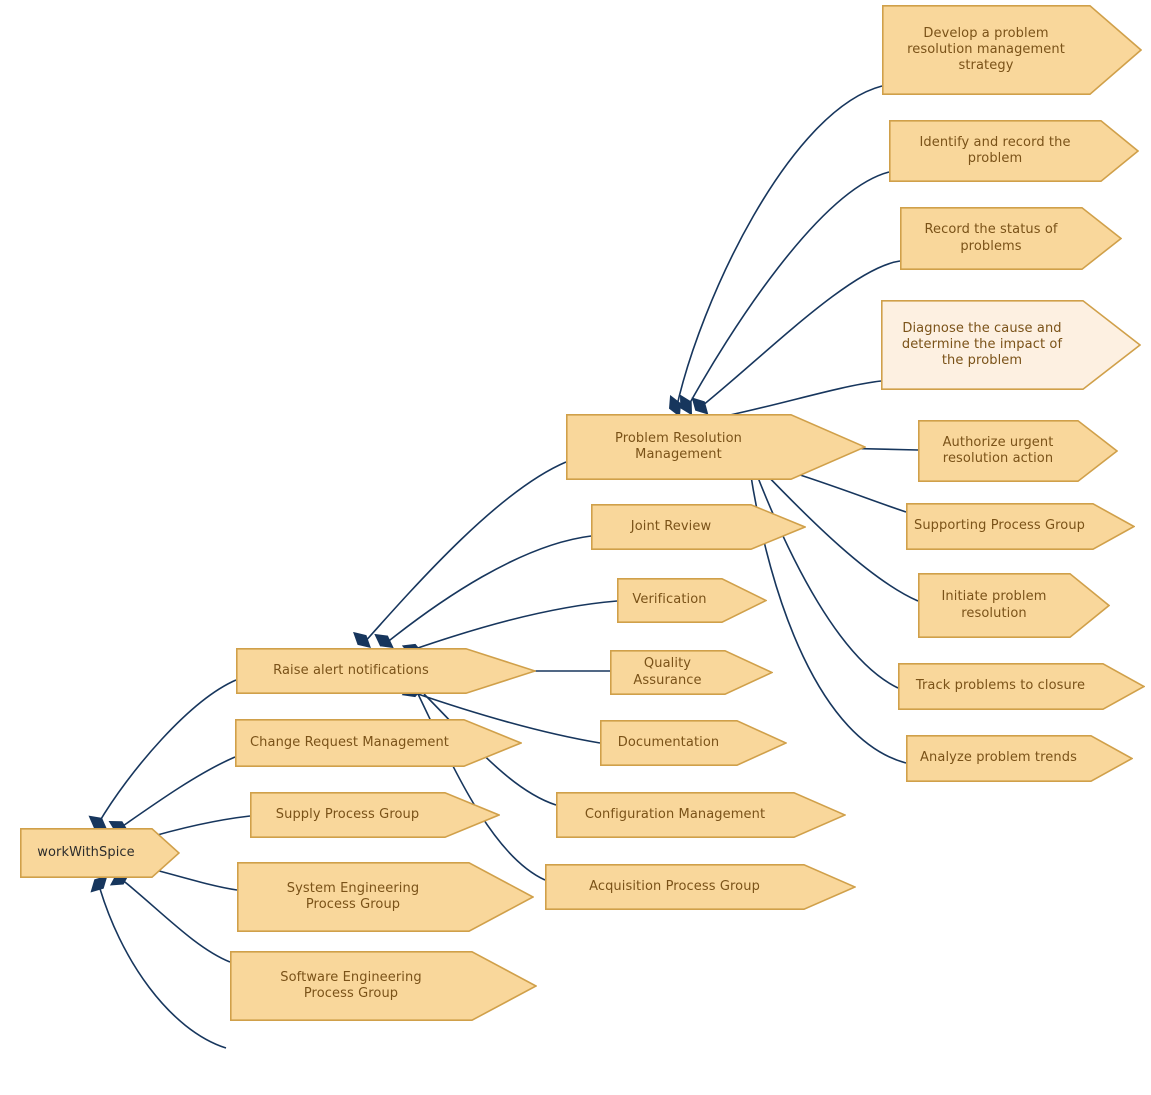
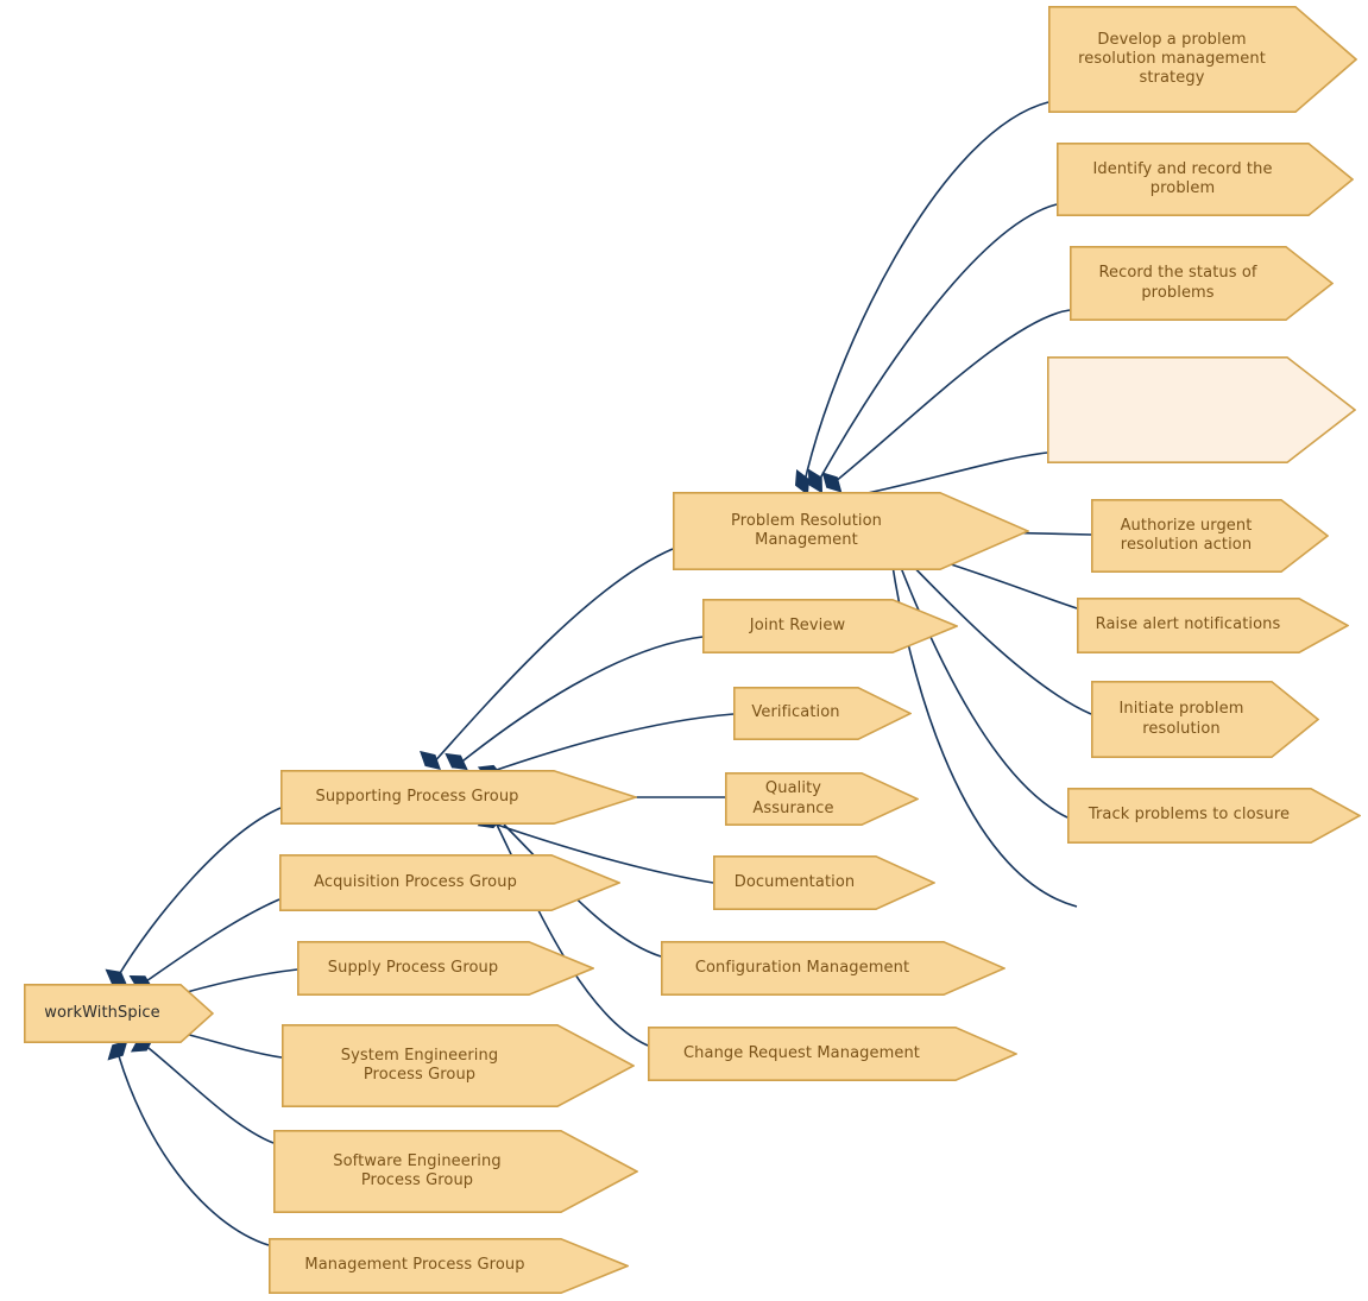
  workWithSpice
- Raise alert notifications
+ Supporting Process Group
- Change Request Management
+ Acquisition Process Group
  Supply Process Group
  System Engineering
  Process Group
  Software Engineering
  Process Group
+ Management Process Group
  Problem Resolution
  Management
  Joint Review
  Verification
  Quality Assurance
  Documentation
  Configuration Management
- Acquisition Process Group
+ Change Request Management
  Develop a problem
  resolution management
  strategy
  Identify and record the
  problem
  Record the status of
  problems
- Diagnose the cause and
- determine the impact of
- the problem
  Authorize urgent
  resolution action
- Supporting Process Group
+ Raise alert notifications
  Initiate problem
  resolution
  Track problems to closure
- Analyze problem trends
